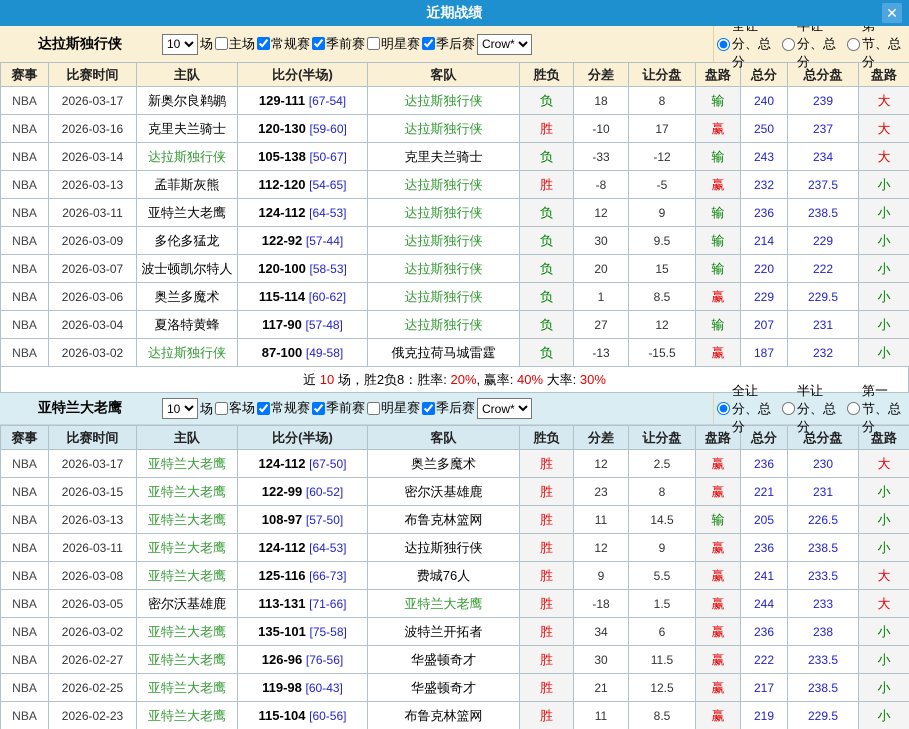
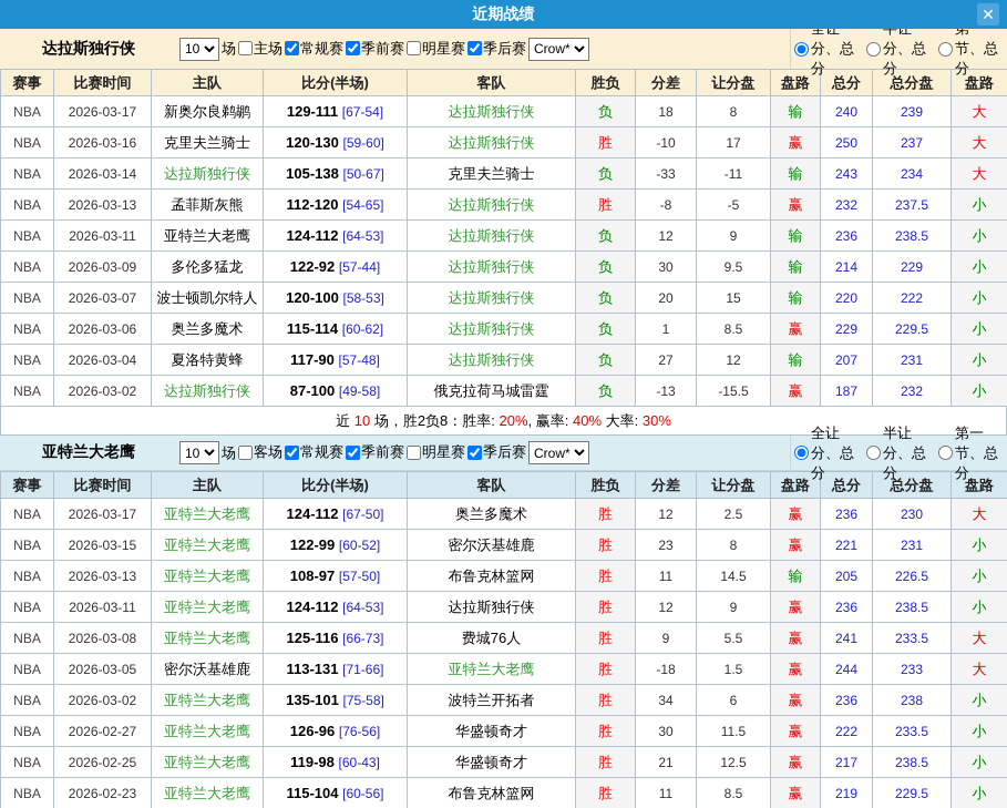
  近期战绩
  ✕
  达拉斯独行侠
  10
  场
  主场
  常规赛
  季前赛
  明星赛
  季后赛
  Crow*
  赛事	比赛时间	主队	比分(半场)	客队	胜负	分差	让分盘	盘路	总分	总分盘	盘路
  NBA	2026-03-17	新奥尔良鹈鹕	129-111 [67-54]	达拉斯独行侠	负	18	8	输	240	239	大
  NBA	2026-03-16	克里夫兰骑士	120-130 [59-60]	达拉斯独行侠	胜	-10	17	赢	250	237	大
- NBA	2026-03-14	达拉斯独行侠	105-138 [50-67]	克里夫兰骑士	负	-33	-12	输	243	234	大
+ NBA	2026-03-14	达拉斯独行侠	105-138 [50-67]	克里夫兰骑士	负	-33	-11	输	243	234	大
  NBA	2026-03-13	孟菲斯灰熊	112-120 [54-65]	达拉斯独行侠	胜	-8	-5	赢	232	237.5	小
  NBA	2026-03-11	亚特兰大老鹰	124-112 [64-53]	达拉斯独行侠	负	12	9	输	236	238.5	小
  NBA	2026-03-09	多伦多猛龙	122-92 [57-44]	达拉斯独行侠	负	30	9.5	输	214	229	小
  NBA	2026-03-07	波士顿凯尔特人	120-100 [58-53]	达拉斯独行侠	负	20	15	输	220	222	小
  NBA	2026-03-06	奥兰多魔术	115-114 [60-62]	达拉斯独行侠	负	1	8.5	赢	229	229.5	小
  NBA	2026-03-04	夏洛特黄蜂	117-90 [57-48]	达拉斯独行侠	负	27	12	输	207	231	小
  NBA	2026-03-02	达拉斯独行侠	87-100 [49-58]	俄克拉荷马城雷霆	负	-13	-15.5	赢	187	232	小
  近 10 场，胜2负8：胜率: 20%, 赢率: 40% 大率: 30%
  亚特兰大老鹰
  10
  场
  客场
  常规赛
  季前赛
  明星赛
  季后赛
  Crow*
  全让分、总分
  半让分、总分
  第一节、总分
  赛事	比赛时间	主队	比分(半场)	客队	胜负	分差	让分盘	盘路	总分	总分盘	盘路
  NBA	2026-03-17	亚特兰大老鹰	124-112 [67-50]	奥兰多魔术	胜	12	2.5	赢	236	230	大
  NBA	2026-03-15	亚特兰大老鹰	122-99 [60-52]	密尔沃基雄鹿	胜	23	8	赢	221	231	小
  NBA	2026-03-13	亚特兰大老鹰	108-97 [57-50]	布鲁克林篮网	胜	11	14.5	输	205	226.5	小
  NBA	2026-03-11	亚特兰大老鹰	124-112 [64-53]	达拉斯独行侠	胜	12	9	赢	236	238.5	小
  NBA	2026-03-08	亚特兰大老鹰	125-116 [66-73]	费城76人	胜	9	5.5	赢	241	233.5	大
  NBA	2026-03-05	密尔沃基雄鹿	113-131 [71-66]	亚特兰大老鹰	胜	-18	1.5	赢	244	233	大
  NBA	2026-03-02	亚特兰大老鹰	135-101 [75-58]	波特兰开拓者	胜	34	6	赢	236	238	小
  NBA	2026-02-27	亚特兰大老鹰	126-96 [76-56]	华盛顿奇才	胜	30	11.5	赢	222	233.5	小
  NBA	2026-02-25	亚特兰大老鹰	119-98 [60-43]	华盛顿奇才	胜	21	12.5	赢	217	238.5	小
  NBA	2026-02-23	亚特兰大老鹰	115-104 [60-56]	布鲁克林篮网	胜	11	8.5	赢	219	229.5	小
